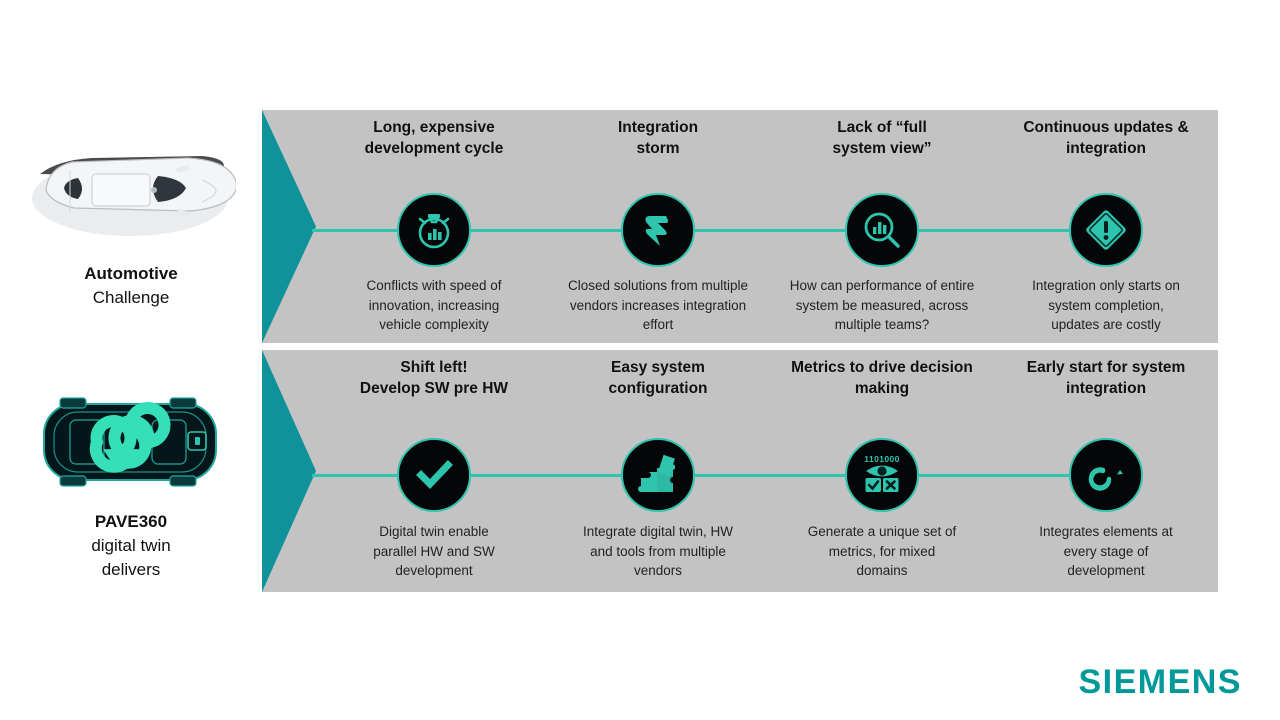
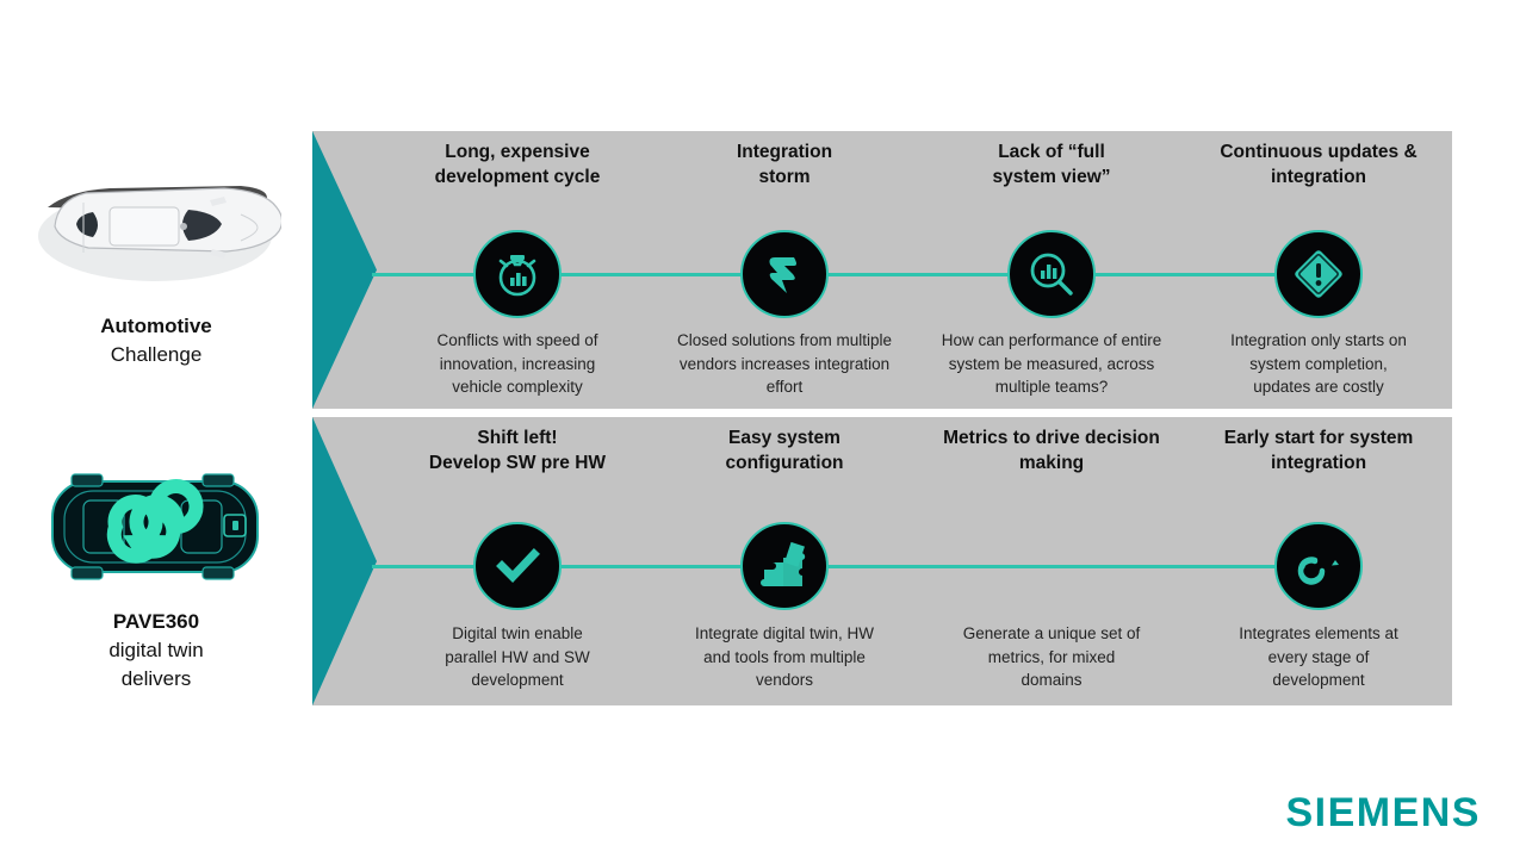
  Automotive
  Challenge
  PAVE360
  digital twin
  delivers
  Long, expensive
  development cycle
  Conflicts with speed of
  innovation, increasing
  vehicle complexity
  Integration
  storm
  Closed solutions from multiple
  vendors increases integration
  effort
  Lack of “full
  system view”
  How can performance of entire
  system be measured, across
  multiple teams?
  Continuous updates &
  integration
  Integration only starts on
  system completion,
  updates are costly
  Shift left!
  Develop SW pre HW
  Digital twin enable
  parallel HW and SW
  development
  Easy system
  configuration
  Integrate digital twin, HW
  and tools from multiple
  vendors
  Metrics to drive decision
  making
- 1101000
  Generate a unique set of
  metrics, for mixed
  domains
  Early start for system
  integration
  Integrates elements at
  every stage of
  development
  SIEMENS
